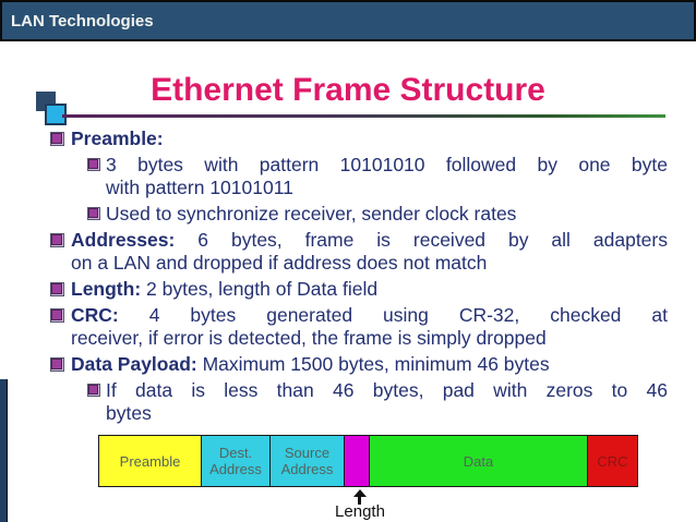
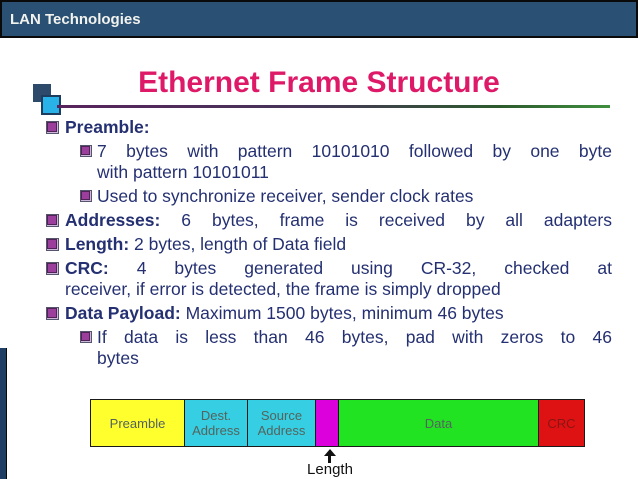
  LAN Technologies
  Ethernet Frame Structure
  Preamble:
- 3 bytes with pattern 10101010 followed by one byte
+ 7 bytes with pattern 10101010 followed by one byte
  with pattern 10101011
  Used to synchronize receiver, sender clock rates
  Addresses: 6 bytes, frame is received by all adapters
- on a LAN and dropped if address does not match
  Length: 2 bytes, length of Data field
  CRC: 4 bytes generated using CR-32, checked at
  receiver, if error is detected, the frame is simply dropped
  Data Payload: Maximum 1500 bytes, minimum 46 bytes
  If data is less than 46 bytes, pad with zeros to 46
  bytes
  Preamble
  Dest.
  Address
  Source
  Address
  Data
  CRC
  Length
